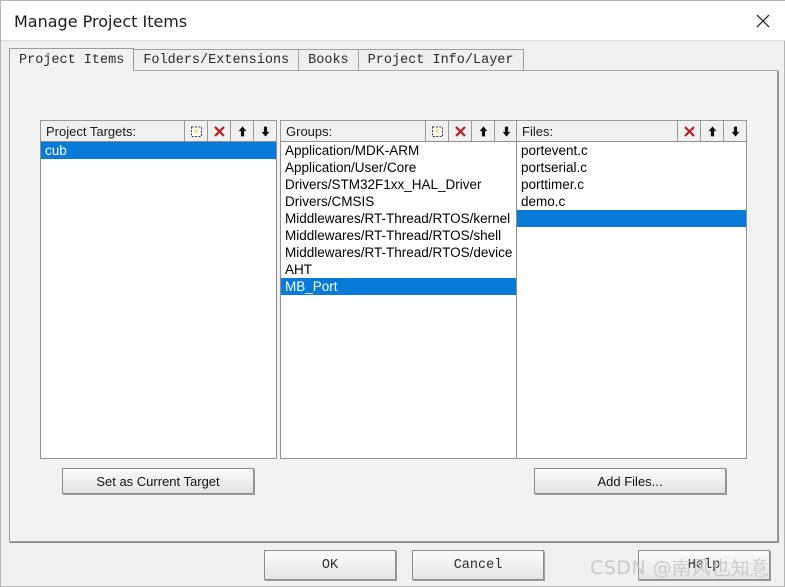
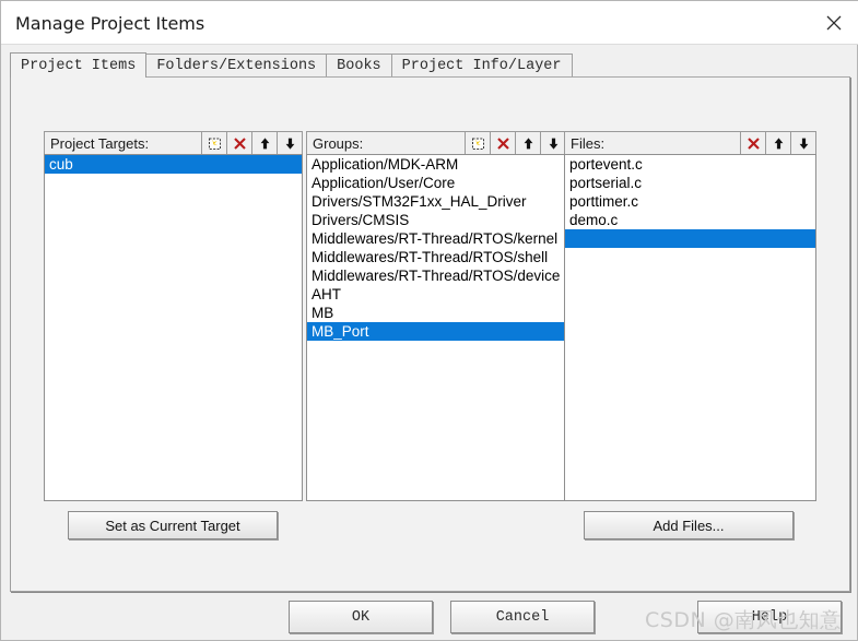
  Manage Project Items
  Project Items
  Folders/Extensions
  Books
  Project Info/Layer
  Project Targets:
  cub
  Groups:
  Application/MDK-ARM
  Application/User/Core
  Drivers/STM32F1xx_HAL_Driver
  Drivers/CMSIS
  Middlewares/RT-Thread/RTOS/kernel
  Middlewares/RT-Thread/RTOS/shell
  Middlewares/RT-Thread/RTOS/device
  AHT
+ MB
  MB_Port
  Files:
  portevent.c
  portserial.c
  porttimer.c
  demo.c
  Set as Current Target
  Add Files...
  OK
  Cancel
  Help
  CSDN @南风也知意
